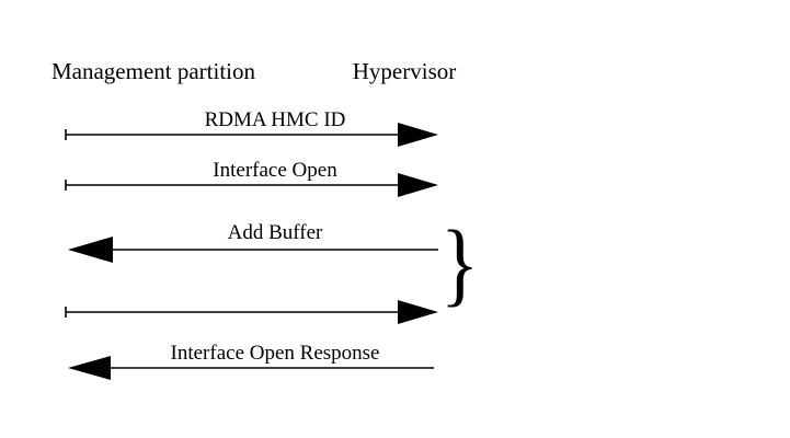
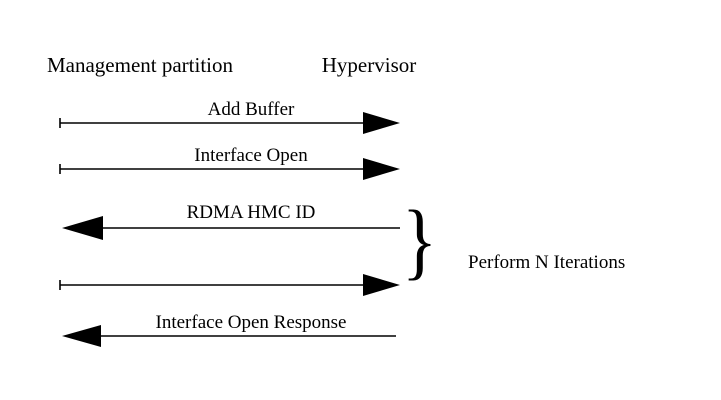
  Management partition
  Hypervisor
- RDMA HMC ID
+ Add Buffer
  Interface Open
- Add Buffer
+ RDMA HMC ID
  Interface Open Response
  }
+ Perform N Iterations
